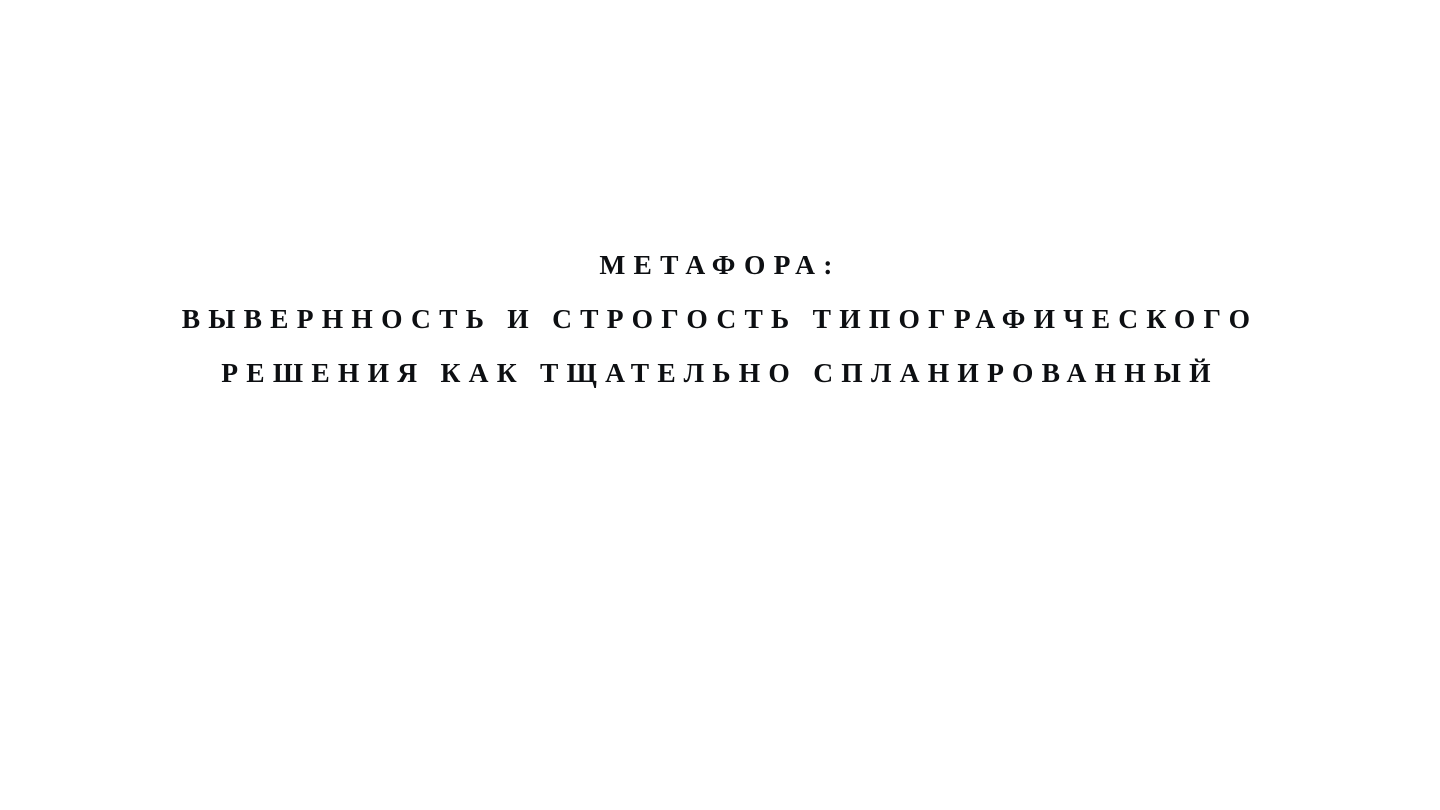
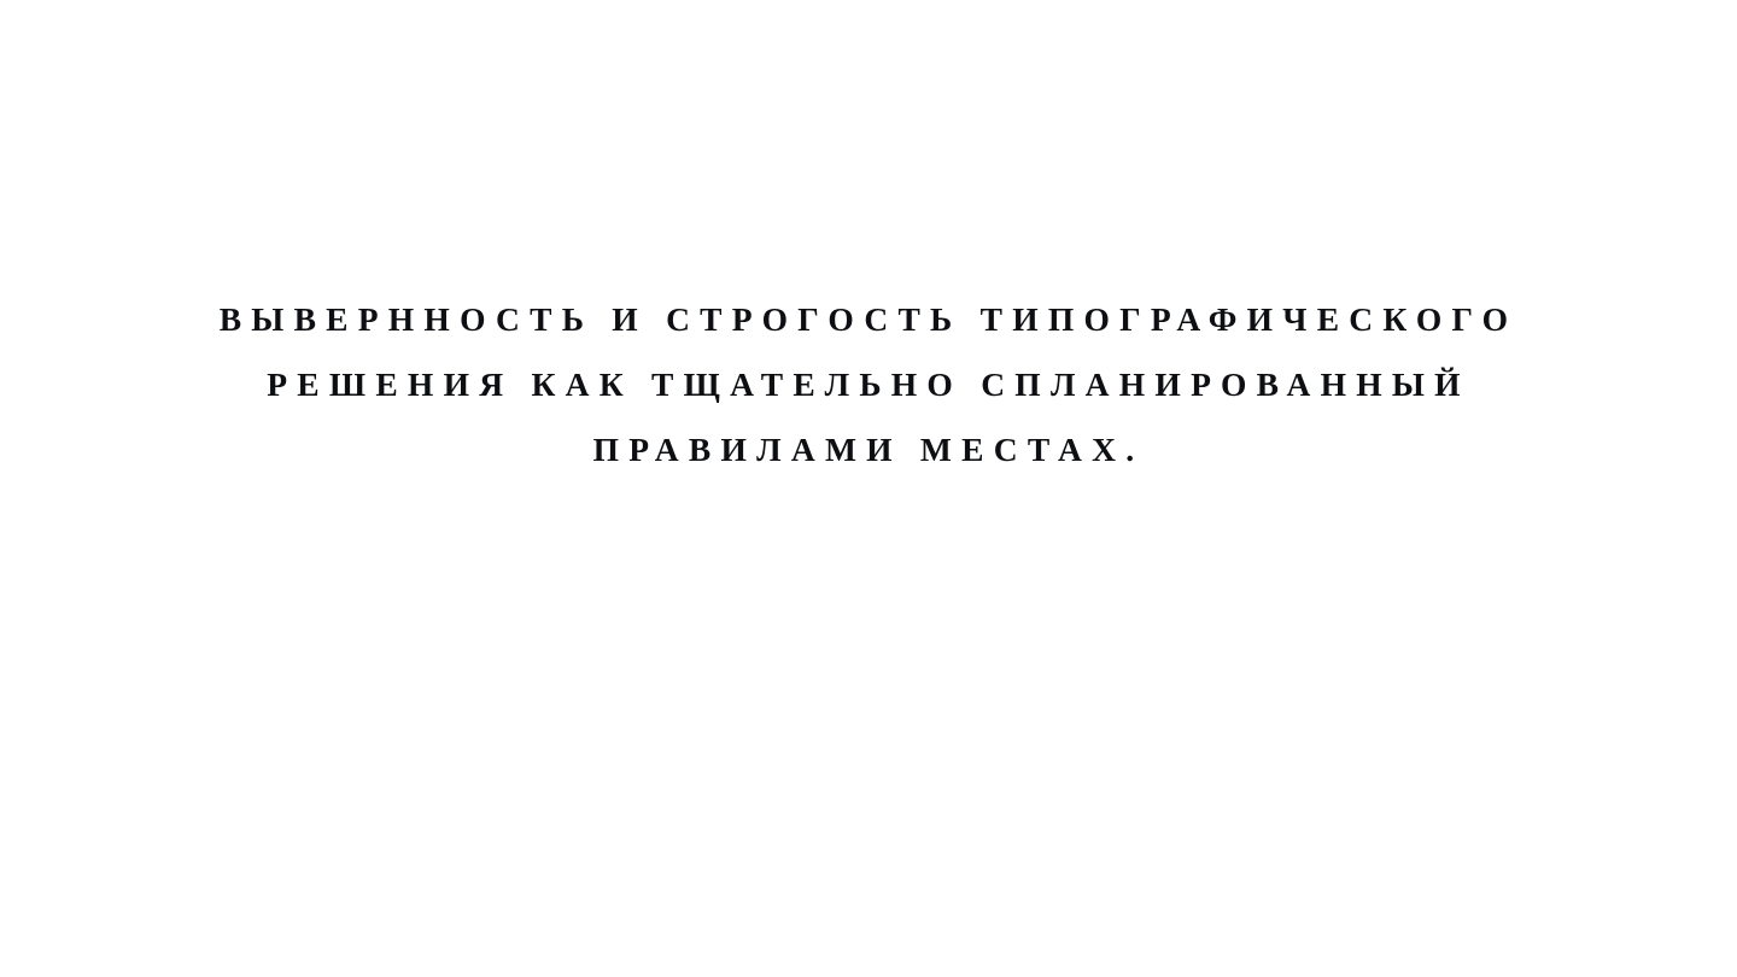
- МЕТАФОРА:
  ВЫВЕРННОСТЬ И СТРОГОСТЬ ТИПОГРАФИЧЕСКОГО
  РЕШЕНИЯ КАК ТЩАТЕЛЬНО СПЛАНИРОВАННЫЙ
+ ПРАВИЛАМИ МЕСТАХ.
